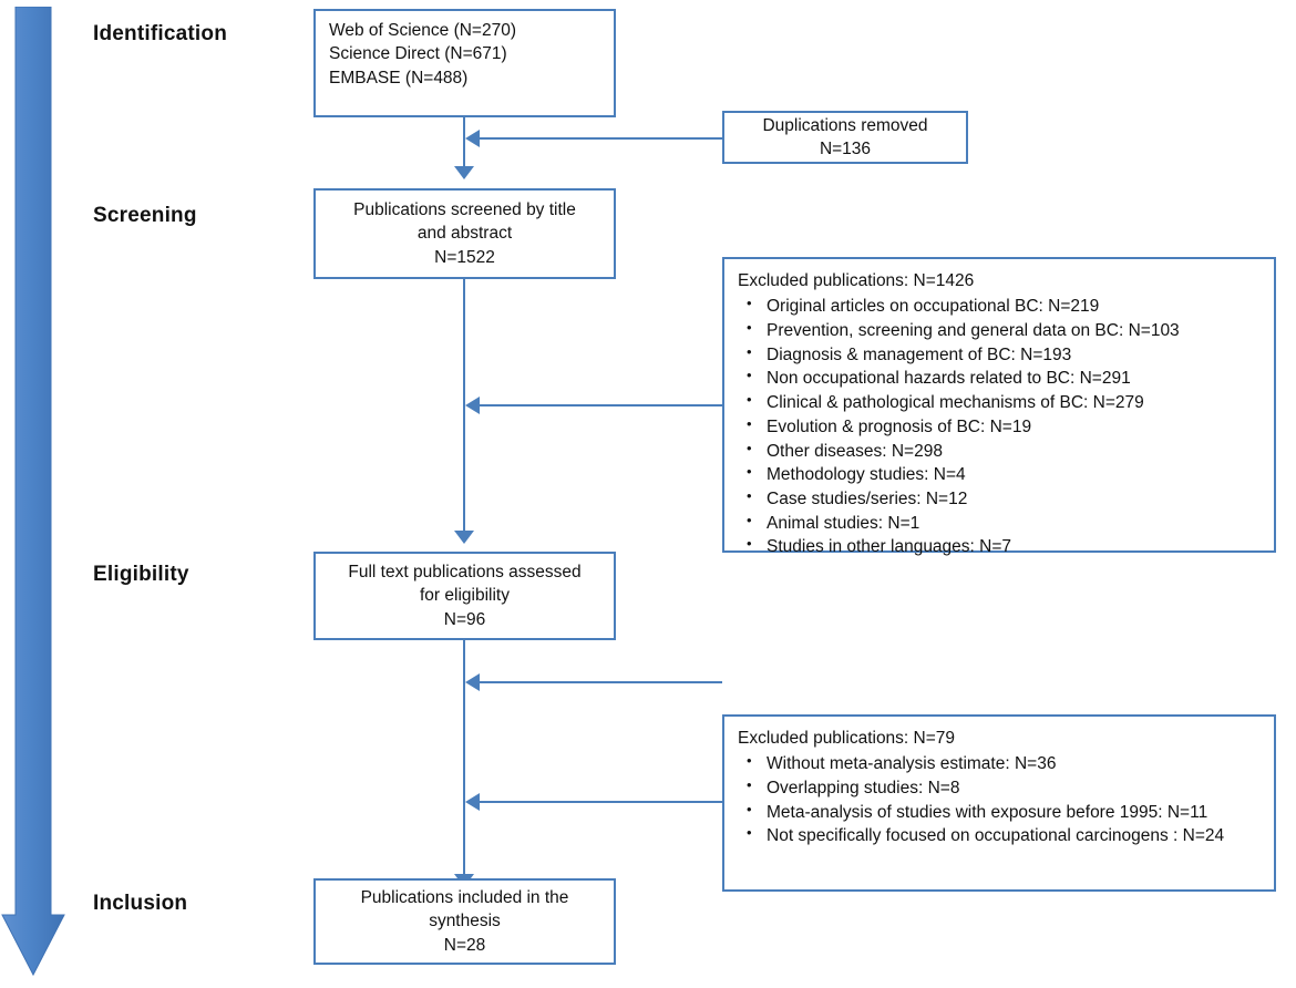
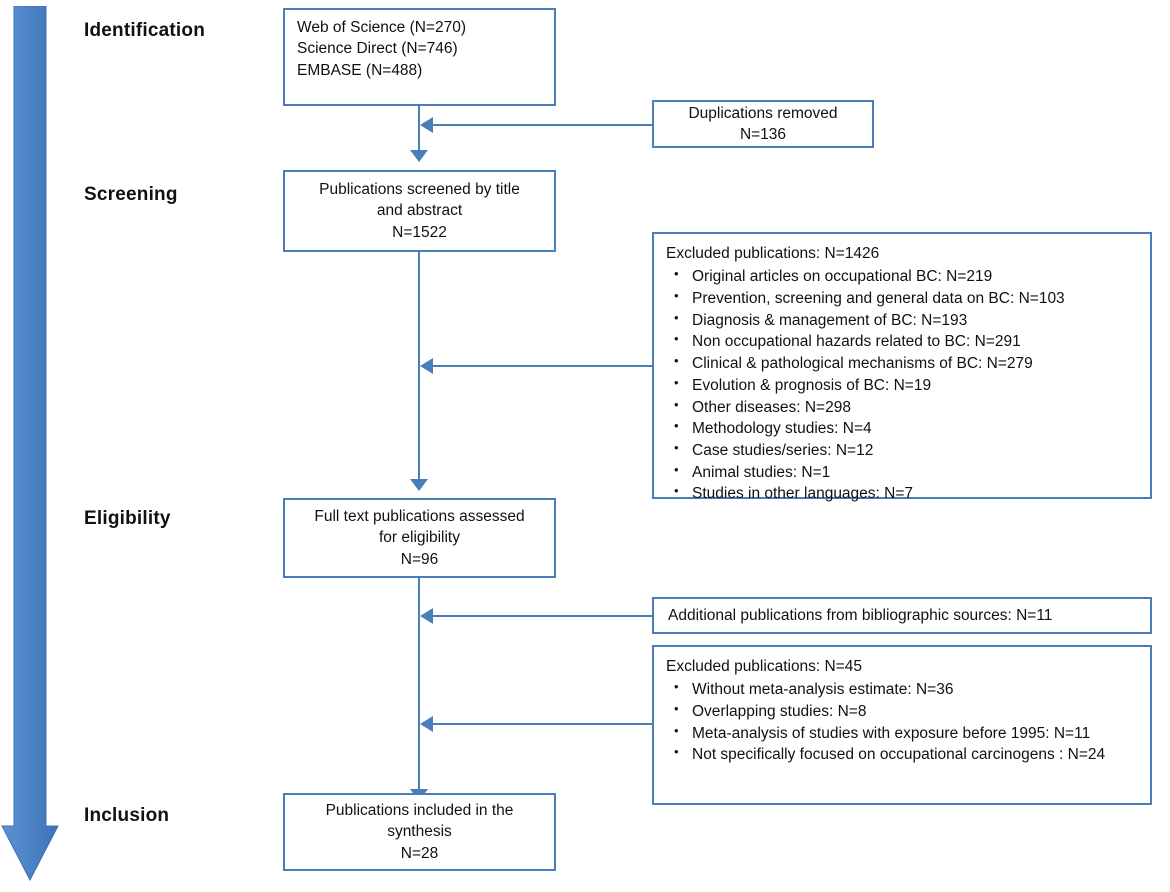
  Identification
  Screening
  Eligibility
  Inclusion
  Web of Science (N=270)
- Science Direct (N=671)
+ Science Direct (N=746)
  EMBASE (N=488)
  Duplications removed
  N=136
  Publications screened by title
  and abstract
  N=1522
  Excluded publications: N=1426
  Original articles on occupational BC: N=219
  Prevention, screening and general data on BC: N=103
  Diagnosis & management of BC: N=193
  Non occupational hazards related to BC: N=291
  Clinical & pathological mechanisms of BC: N=279
  Evolution & prognosis of BC: N=19
  Other diseases: N=298
  Methodology studies: N=4
  Case studies/series: N=12
  Animal studies: N=1
  Studies in other languages: N=7
  Full text publications assessed
  for eligibility
  N=96
+ Additional publications from bibliographic sources: N=11
- Excluded publications: N=79
+ Excluded publications: N=45
  Without meta-analysis estimate: N=36
  Overlapping studies: N=8
  Meta-analysis of studies with exposure before 1995: N=11
  Not specifically focused on occupational carcinogens : N=24
  Publications included in the
  synthesis
  N=28
